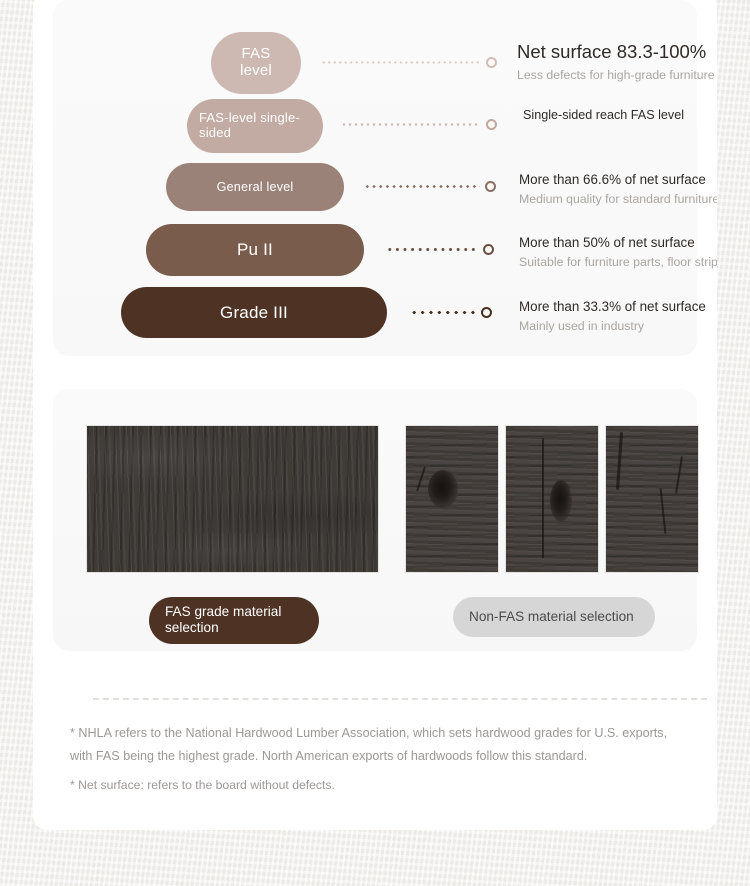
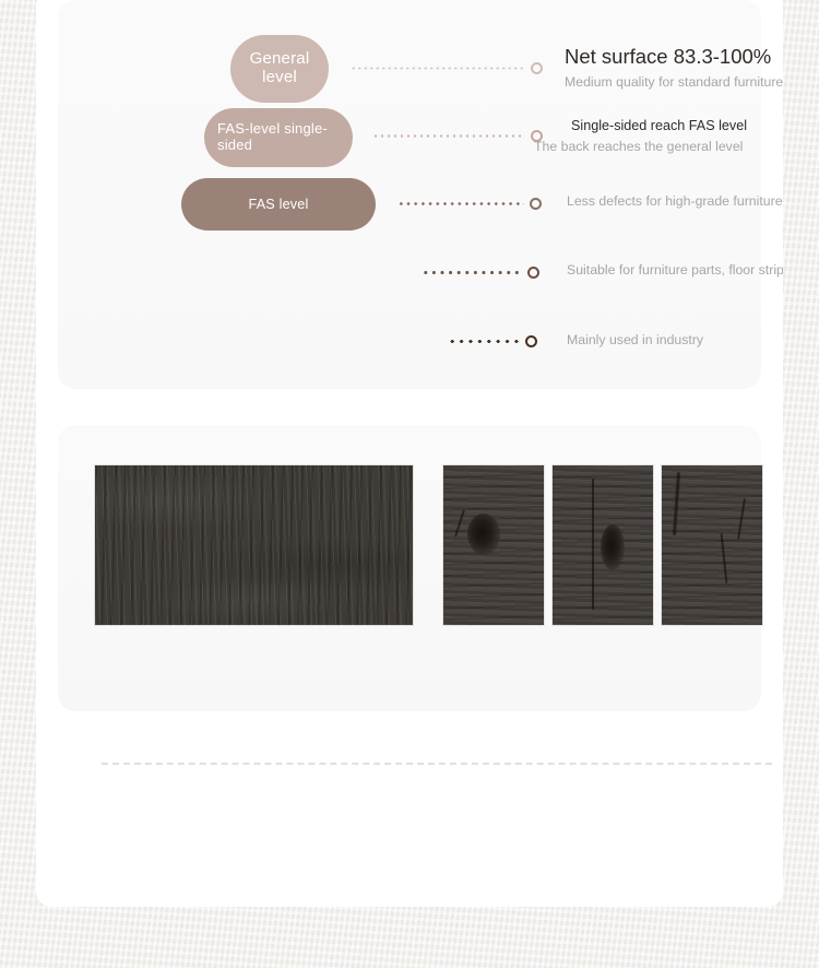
- FAS level
+ General level
  Net surface 83.3-100%
- Less defects for high-grade furniture
+ Medium quality for standard furniture
  FAS-level single-sided
  Single-sided reach FAS level
+ The back reaches the general level
- General level
+ FAS level
- More than 66.6% of net surface
- Medium quality for standard furniture
+ Less defects for high-grade furniture
- Pu II
- More than 50% of net surface
  Suitable for furniture parts, floor strip
- Grade III
- More than 33.3% of net surface
  Mainly used in industry
- FAS grade material selection
- Non-FAS material selection
- * NHLA refers to the National Hardwood Lumber Association, which sets hardwood grades for U.S. exports, with FAS being the highest grade. North American exports of hardwoods follow this standard.
- * Net surface: refers to the board without defects.
